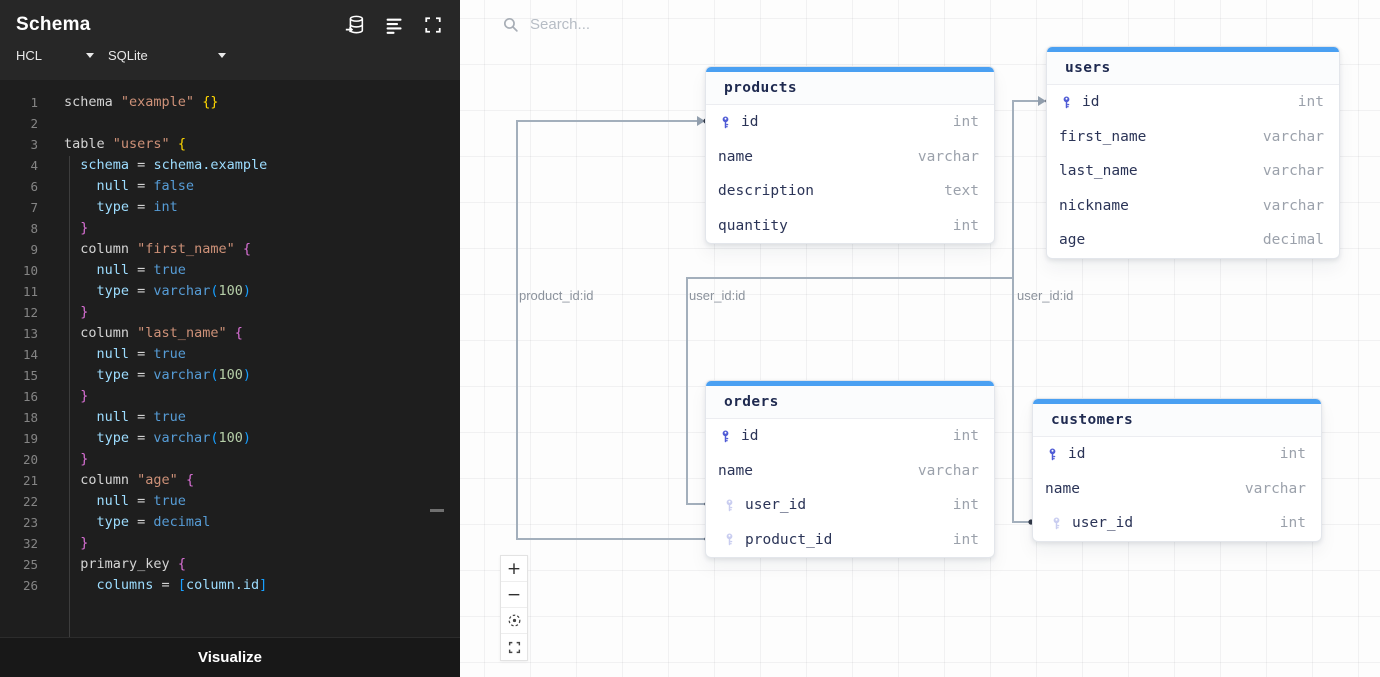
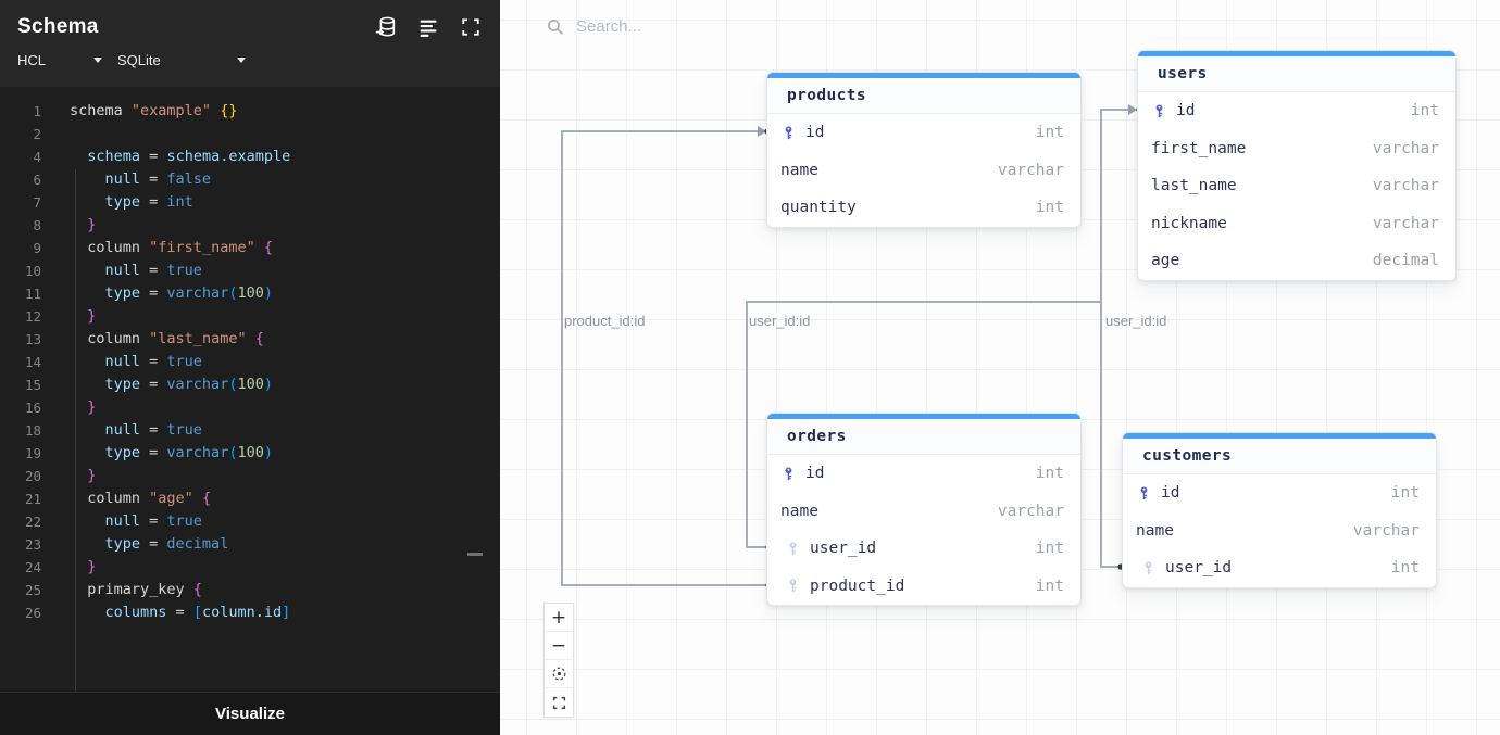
  Schema
  HCL
  SQLite
  1
  schema "example" {}
  2
- 3
- table "users" {
  4
  schema = schema.example
  6
  null = false
  7
  type = int
  8
  }
  9
  column "first_name" {
  10
  null = true
  11
  type = varchar(100)
  12
  }
  13
  column "last_name" {
  14
  null = true
  15
  type = varchar(100)
  16
  }
  18
  null = true
  19
  type = varchar(100)
  20
  }
  21
  column "age" {
  22
  null = true
  23
  type = decimal
- 32
+ 24
  }
  25
  primary_key {
  26
  columns = [column.id]
  Visualize
  Search...
  products
  id
  int
  name
  varchar
- description
- text
  quantity
  int
  users
  id
  int
  first_name
  varchar
  last_name
  varchar
  nickname
  varchar
  age
  decimal
  orders
  id
  int
  name
  varchar
  user_id
  int
  product_id
  int
  customers
  id
  int
  name
  varchar
  user_id
  int
  product_id:id
  user_id:id
  user_id:id
  +
  −
